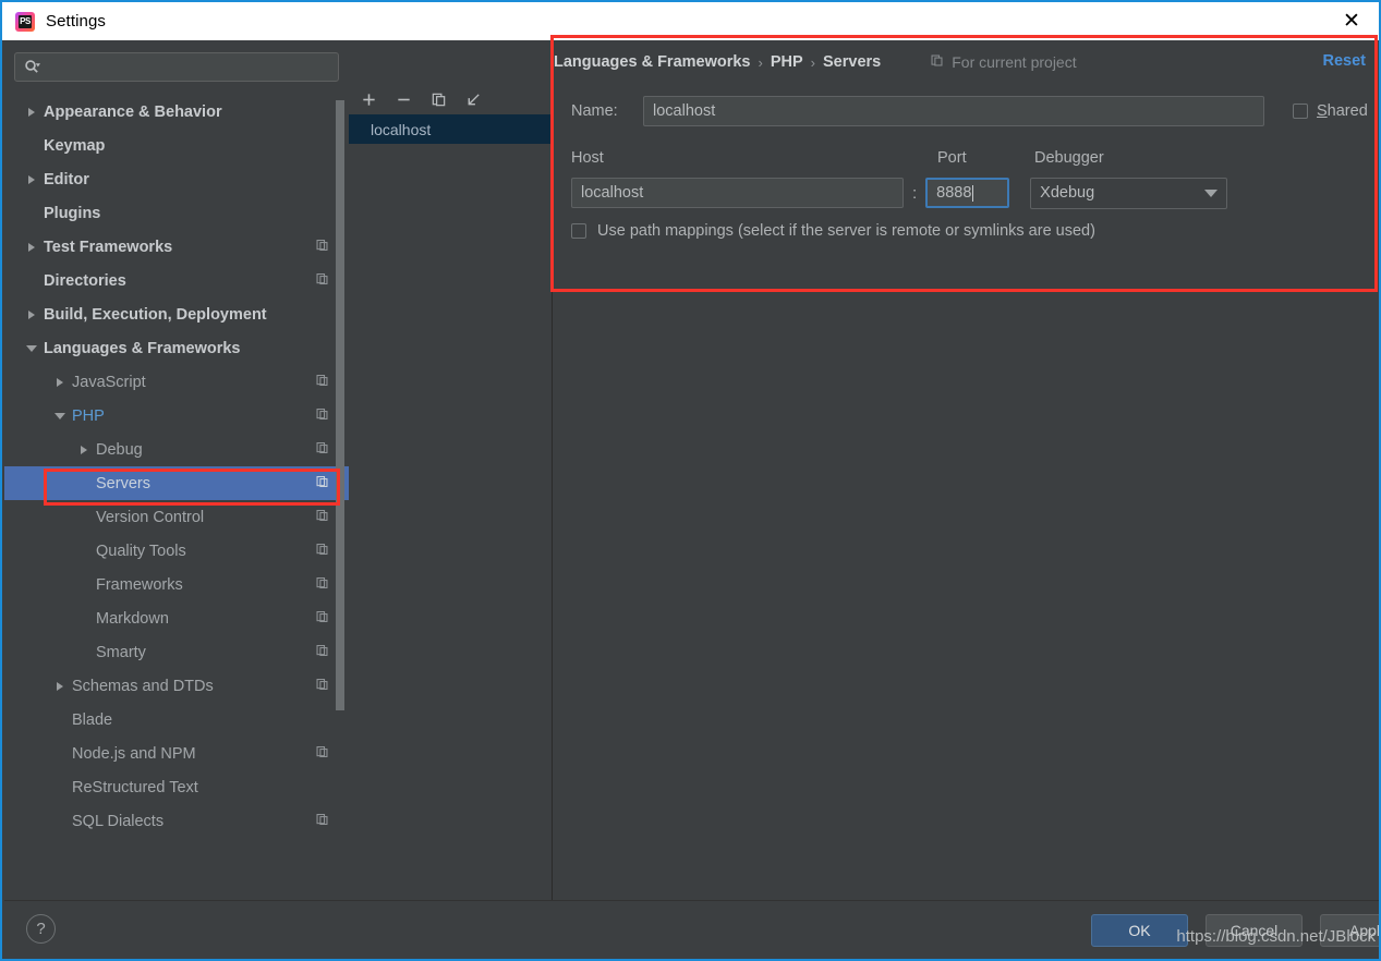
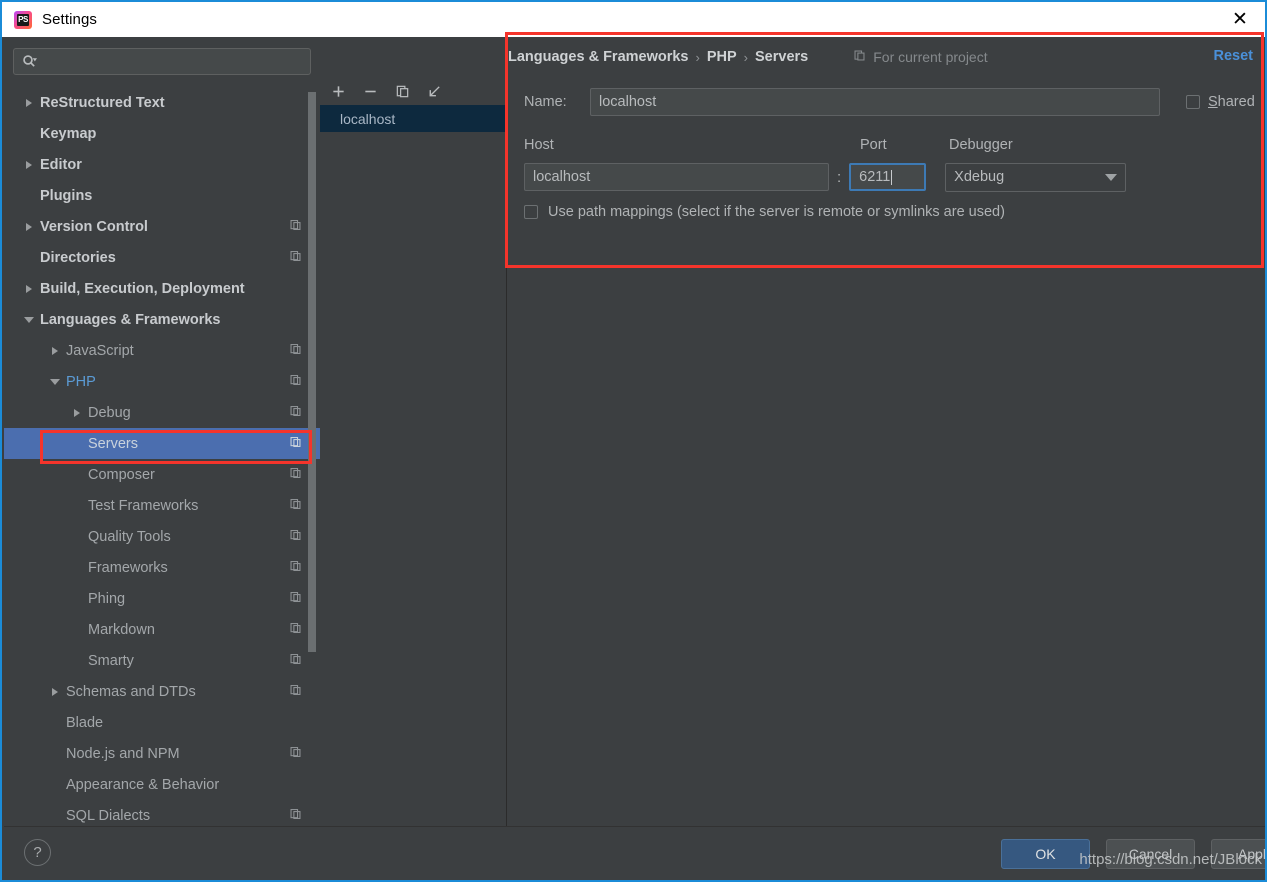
  Settings
  ✕
- Appearance & Behavior
+ ReStructured Text
  Keymap
  Editor
  Plugins
- Test Frameworks
+ Version Control
  Directories
  Build, Execution, Deployment
  Languages & Frameworks
  JavaScript
  PHP
  Debug
  Servers
+ Composer
- Version Control
+ Test Frameworks
  Quality Tools
  Frameworks
+ Phing
  Markdown
  Smarty
  Schemas and DTDs
  Blade
  Node.js and NPM
- ReStructured Text
+ Appearance & Behavior
  SQL Dialects
  localhost
  Languages & Frameworks
  ›
  PHP
  ›
  Servers
  For current project
  Reset
  Name:
  localhost
  Shared
  Host
  Port
  Debugger
  localhost
  :
- 8888
+ 6211
  Xdebug
  Use path mappings (select if the server is remote or symlinks are used)
  ?
  OK
  Cancel
  Appl
  https://blog.csdn.net/JBlock
